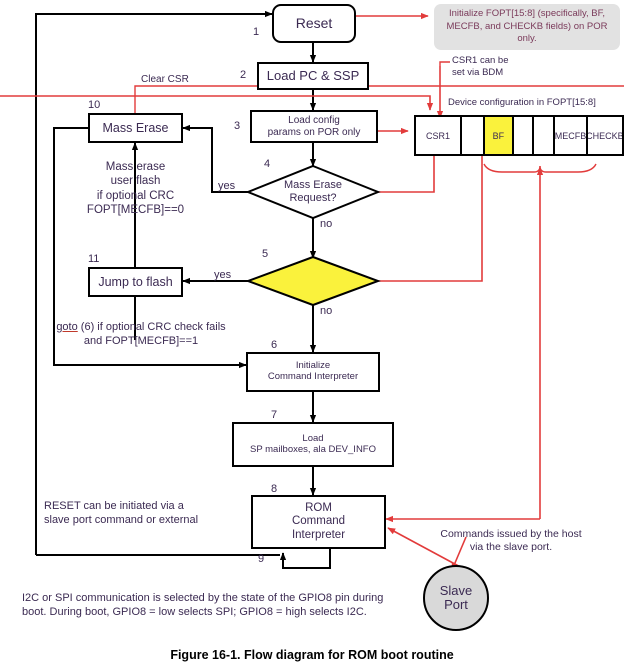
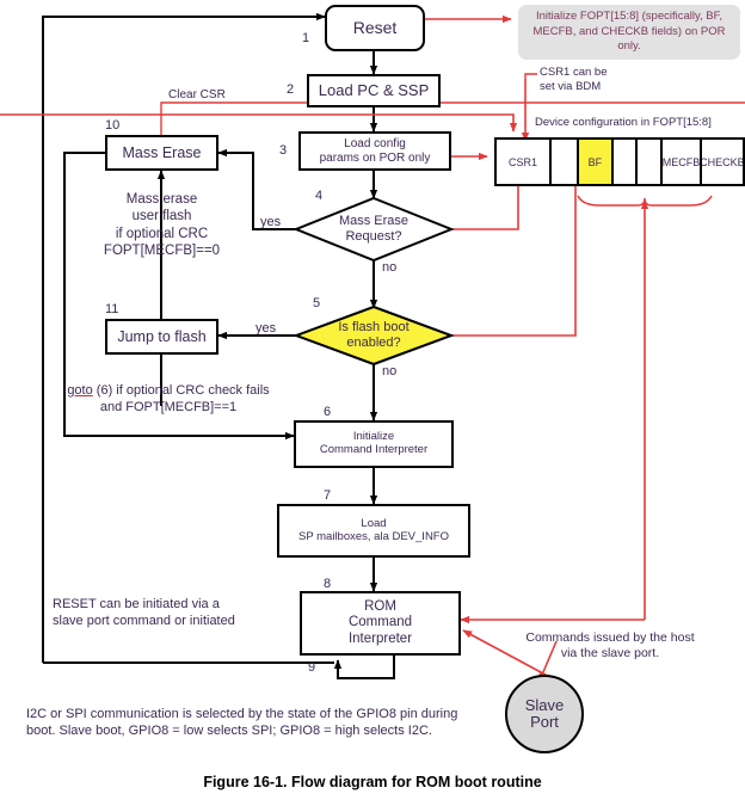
  Reset
  1
  Load PC & SSP
  2
  Load config
  params on POR only
  3
  Mass Erase
  Request?
  4
+ Is flash boot
+ enabled?
  5
  Initialize
  Command Interpreter
  6
  Load
  SP mailboxes, ala DEV_INFO
  7
  ROM
  Command
  Interpreter
  8
  9
  Mass Erase
  10
  Jump to flash
  11
  yes
  no
  yes
  no
  Clear CSR
  Initialize FOPT[15:8] (specifically, BF, MECFB, and CHECKB fields) on POR only.
  CSR1 can be
  set via BDM
  Device configuration in FOPT[15:8]
  CSR1
  BF
  MECFB
  CHECKB
  Mass erase
  user flash
  if optional CRC
  FOPT[MECFB]==0
  goto (6) if optional CRC check fails
  and FOPT[MECFB]==1
  RESET can be initiated via a
- slave port command or external
+ slave port command or initiated
  Commands issued by the host
  via the slave port.
  Slave
  Port
  I2C or SPI communication is selected by the state of the GPIO8 pin during
- boot. During boot, GPIO8 = low selects SPI; GPIO8 = high selects I2C.
+ boot. Slave boot, GPIO8 = low selects SPI; GPIO8 = high selects I2C.
  Figure 16-1. Flow diagram for ROM boot routine
